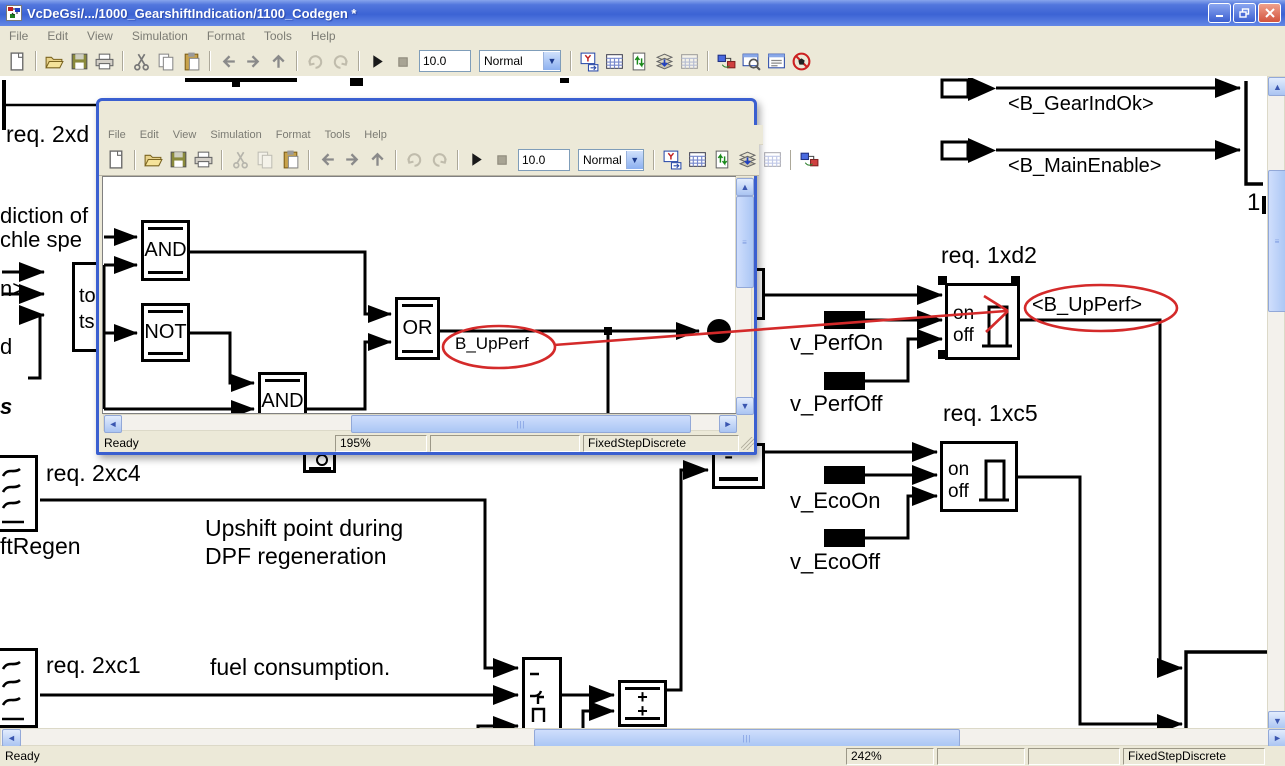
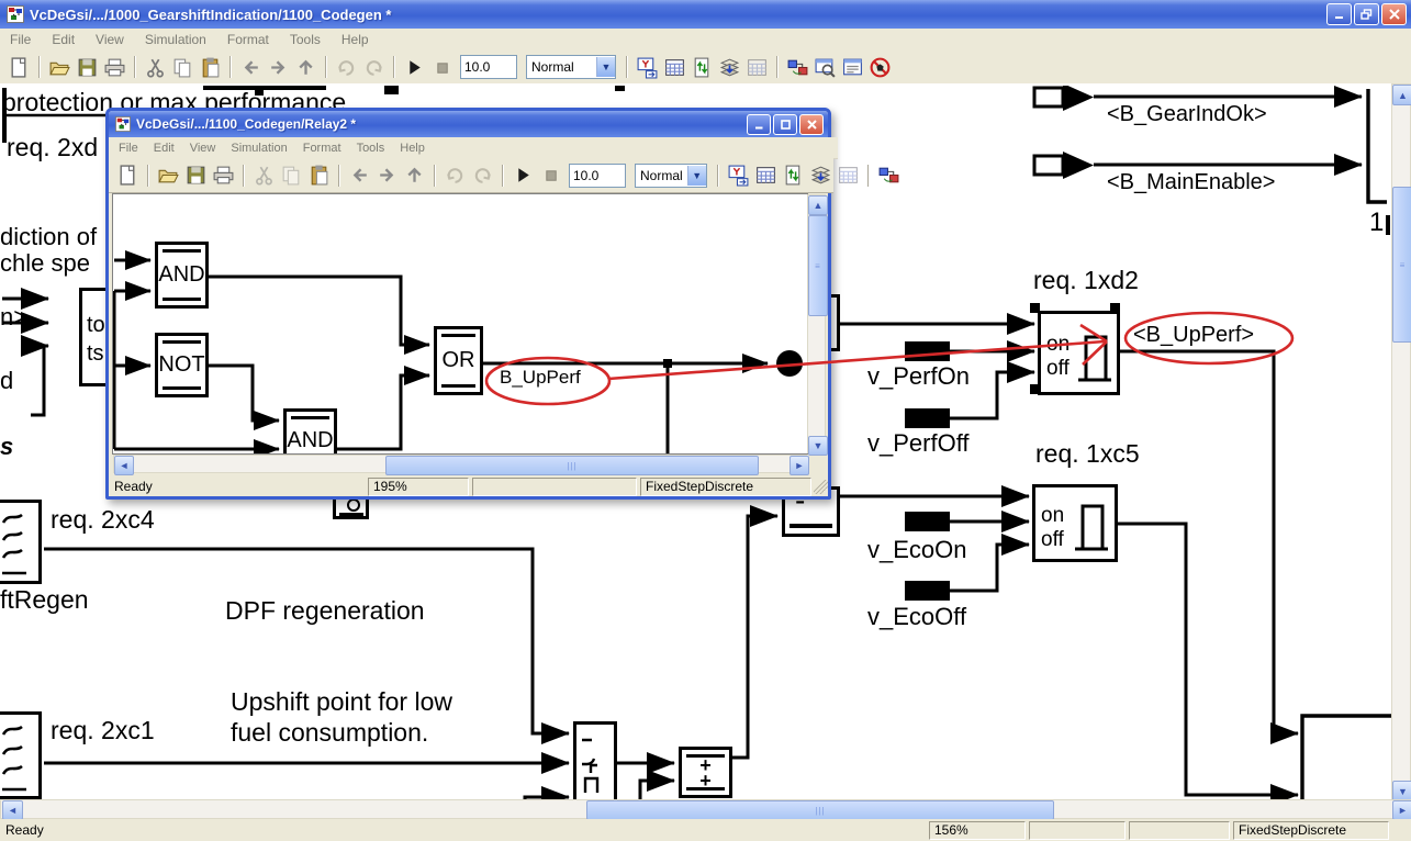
  VcDeGsi/.../1000_GearshiftIndication/1100_Codegen *
  File
  Edit
  View
  Simulation
  Format
  Tools
  Help
  10.0
  Normal
  ▼
  to
  ts
  off
  on
  off
  +
  +
  -
+ protection or max performance
  req. 2xd
  diction of
  chle spe
  n>
  d
  s
  <B_GearIndOk>
  <B_MainEnable>
  1
  req. 1xd2
  v_PerfOn
  v_PerfOff
  <B_UpPerf>
  req. 1xc5
  v_EcoOn
  v_EcoOff
  req. 2xc4
  ftRegen
- Upshift point during
  DPF regeneration
  req. 2xc1
+ Upshift point for low
  fuel consumption.
+ VcDeGsi/.../1100_Codegen/Relay2 *
  File
  Edit
  View
  Simulation
  Format
  Tools
  Help
  10.0
  Normal
  ▼
  AND
  NOT
  AND
  OR
  B_UpPerf
  ▲
  ≡
  ▼
  ◄
  |||
  ►
  Ready
  195%
  FixedStepDiscrete
  ▲
  ≡
  ▼
  ◄
  |||
  ►
  Ready
- 242%
+ 156%
  FixedStepDiscrete
